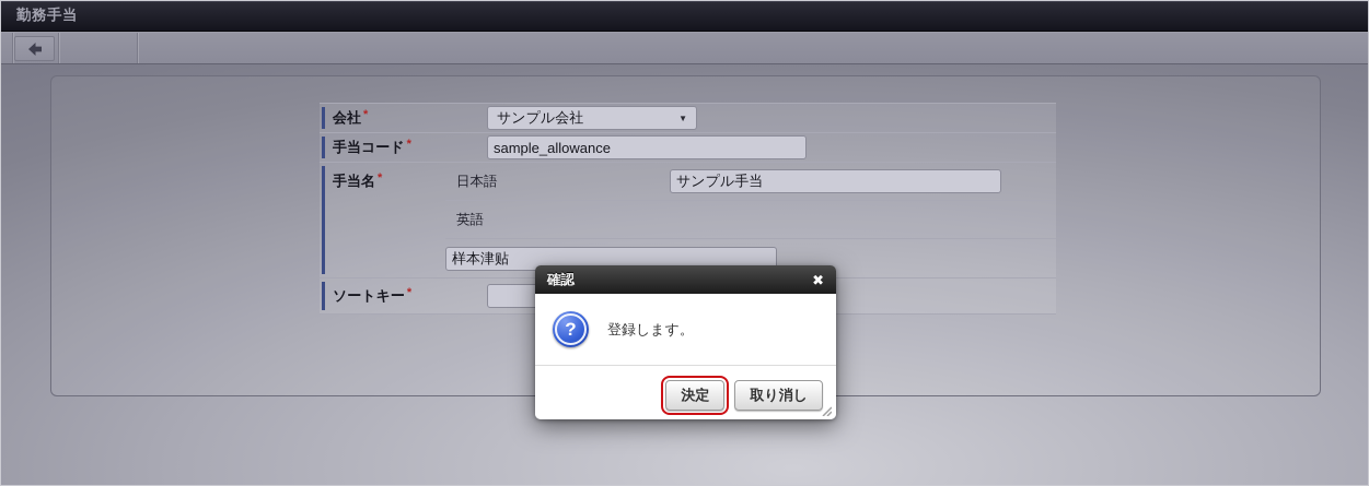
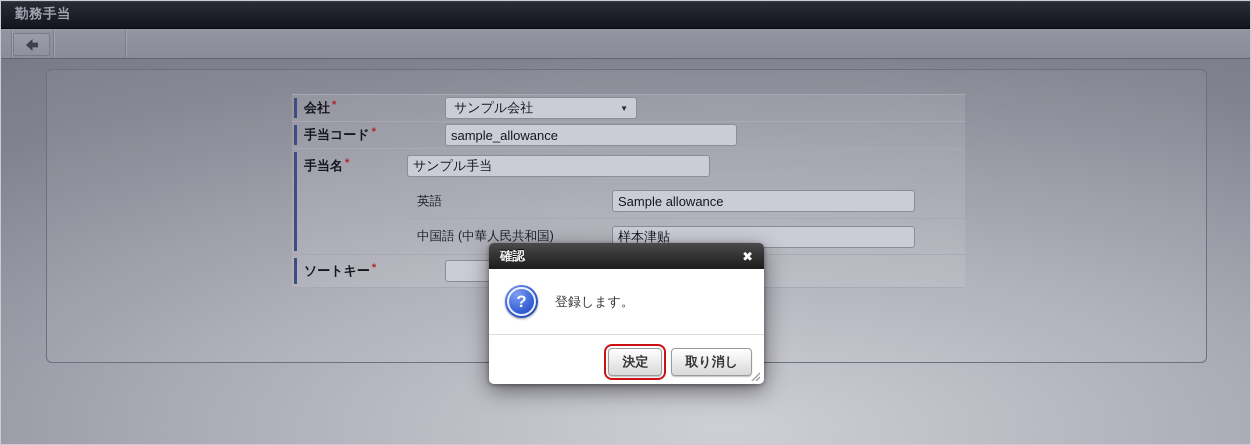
  勤務手当
  会社 *
  サンプル会社
  ▼
  手当コード *
  sample_allowance
  手当名 *
- 日本語
  サンプル手当
  英語
+ Sample allowance
+ 中国語 (中華人民共和国)
  样本津贴
  ソートキー *
  確認
  ✖
  ?
  登録します。
  決定
  取り消し
